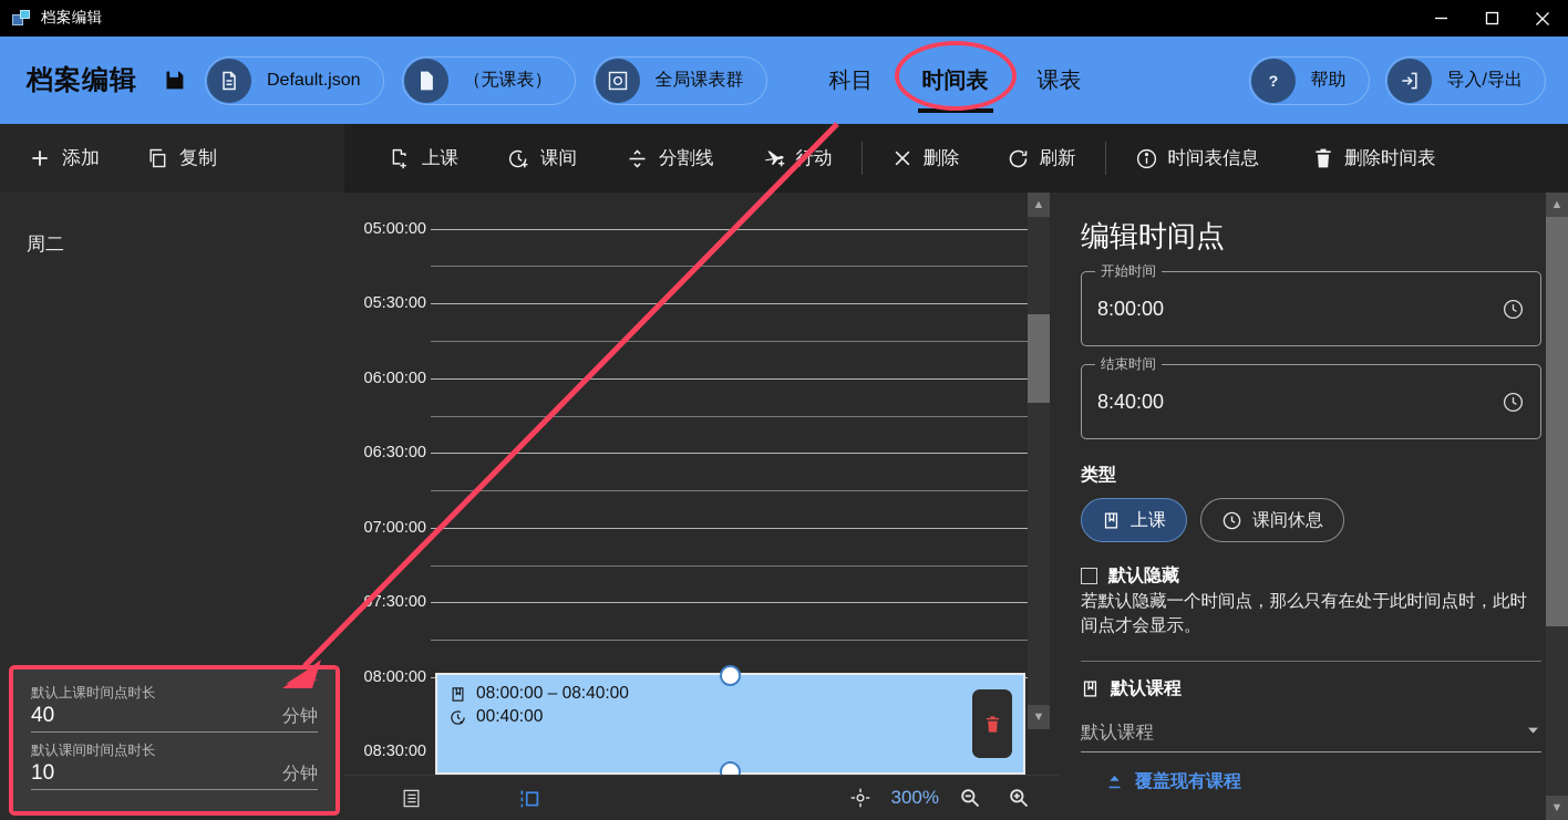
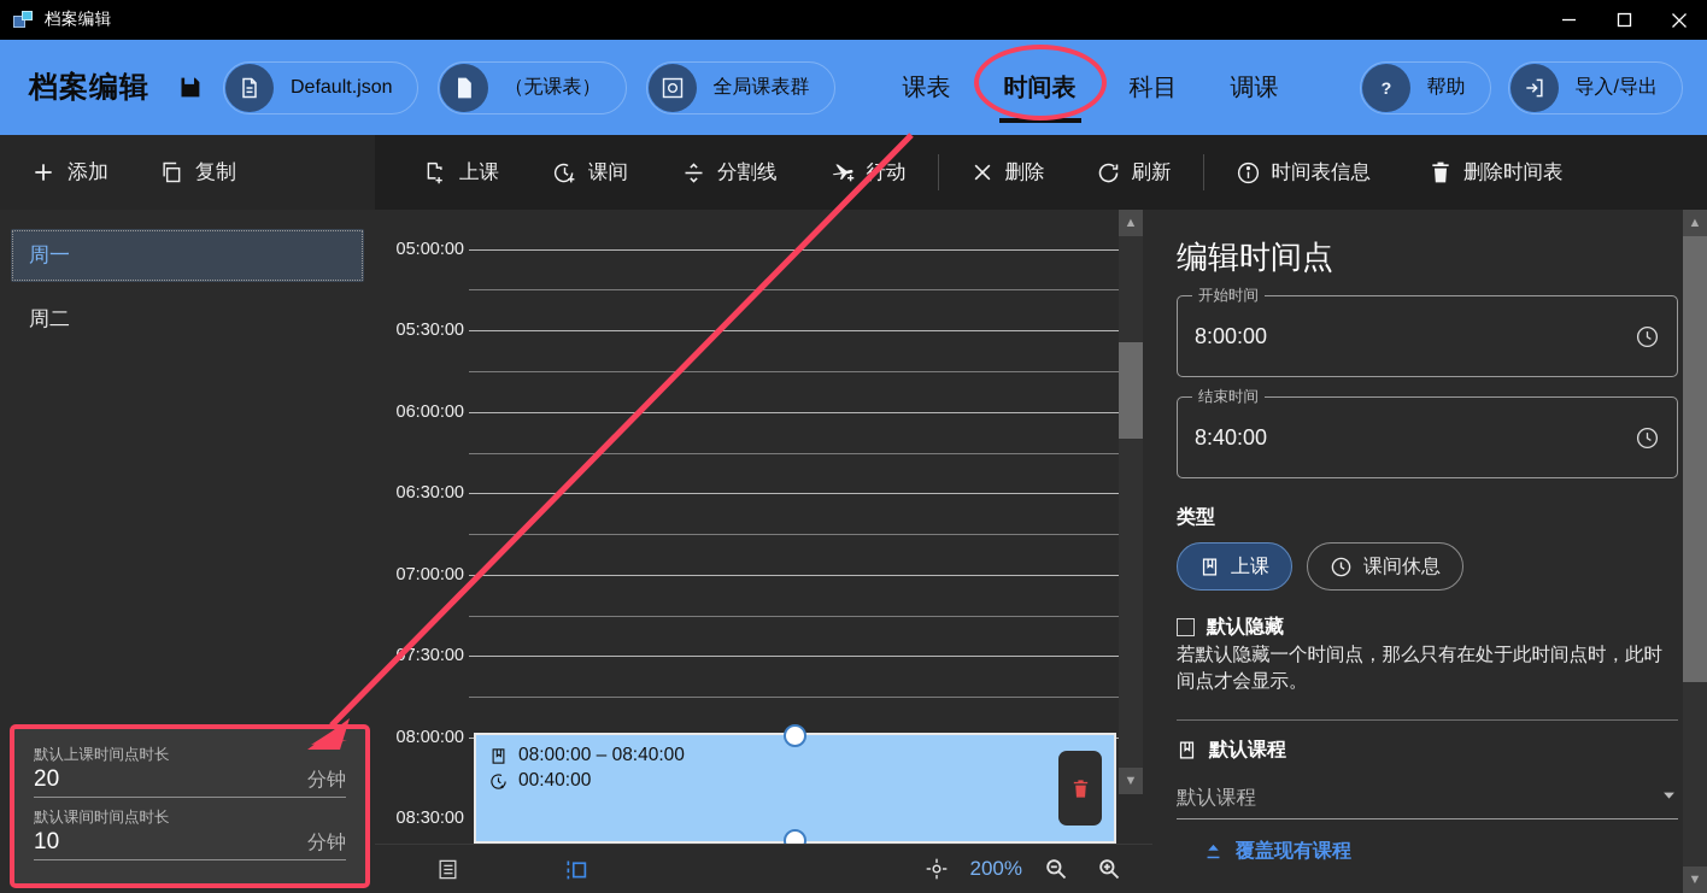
  档案编辑
  档案编辑
  Default.json
  （无课表）
  全局课表群
- 科目
+ 课表
  时间表
- 课表
+ 科目
+ 调课
  ?
  帮助
  导入/导出
  添加
  复制
  上课
  课间
  分割线
  删除
  刷新
  时间表信息
  删除时间表
+ 周一
  周二
  默认上课时间点时长
- 40
+ 20
  分钟
  默认课间时间点时长
  10
  分钟
  05:00:00
  05:30:00
  06:00:00
  06:30:00
  07:00:00
  7:30:00
  08:00:00
  08:30:00
  08:00:00 – 08:40:00
  00:40:00
  ▲
  ▼
- 300%
+ 200%
  编辑时间点
  开始时间
  8:00:00
  结束时间
  8:40:00
  类型
  上课
  课间休息
  默认隐藏
  若默认隐藏一个时间点，那么只有在处于此时间点时，此时间点才会显示。
  默认课程
  默认课程
  覆盖现有课程
  ▲
  ▼
